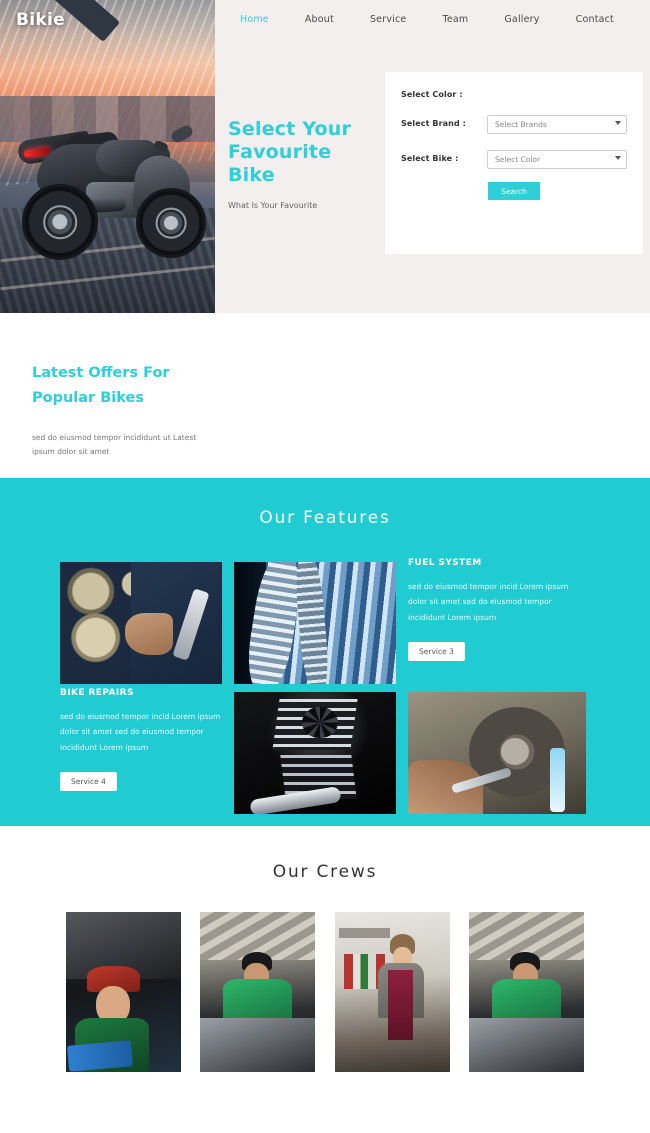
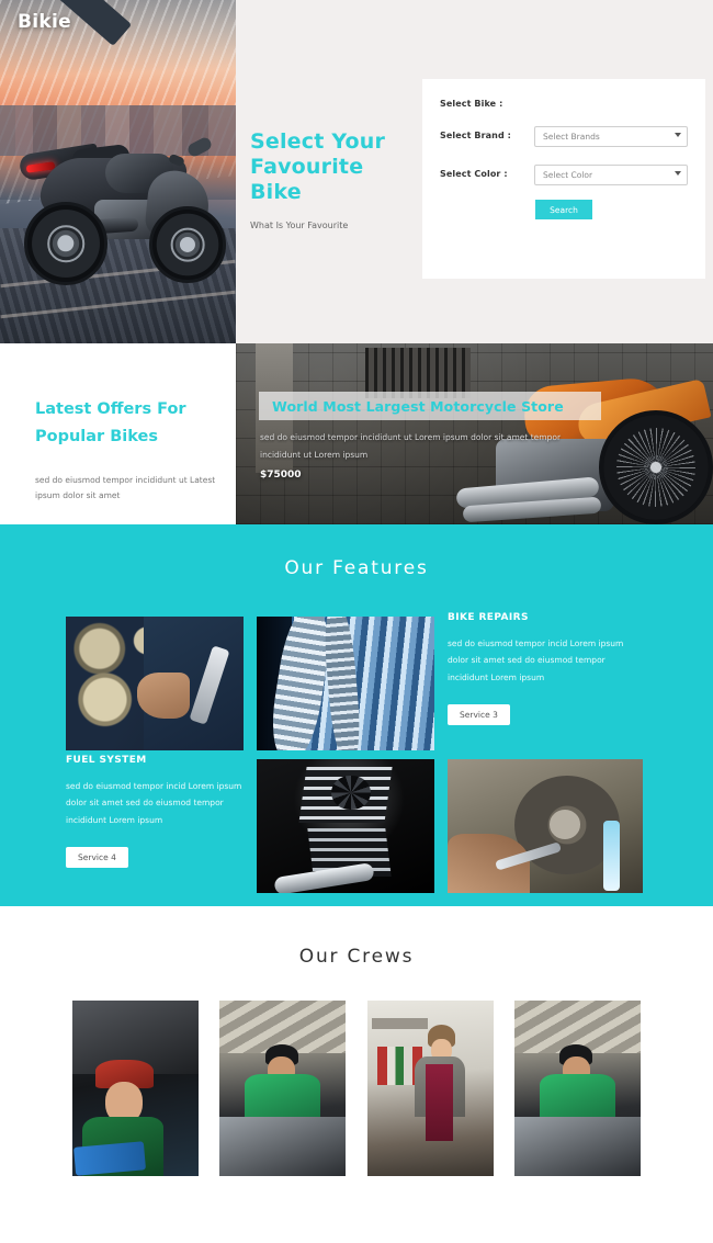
  Bikie
- Home
- About
- Service
- Team
- Gallery
- Contact
  Select Your
  Favourite Bike
  What Is Your Favourite
- Select Color :
+ Select Bike :
  Select Brand :
  Select Brands
- Select Bike :
+ Select Color :
  Select Color
  Search
  Latest Offers For
  Popular Bikes
  sed do eiusmod tempor incididunt ut Latest ipsum dolor sit amet
+ World Most Largest Motorcycle Store
+ sed do eiusmod tempor incididunt ut Lorem ipsum dolor sit amet tempor incididunt ut Lorem ipsum
+ $75000
  Our Features
- FUEL SYSTEM
+ BIKE REPAIRS
  sed do eiusmod tempor incid Lorem ipsum dolor sit amet sed do eiusmod tempor incididunt Lorem ipsum
  Service 3
- BIKE REPAIRS
+ FUEL SYSTEM
  sed do eiusmod tempor incid Lorem ipsum dolor sit amet sed do eiusmod tempor incididunt Lorem ipsum
  Service 4
  Our Crews
